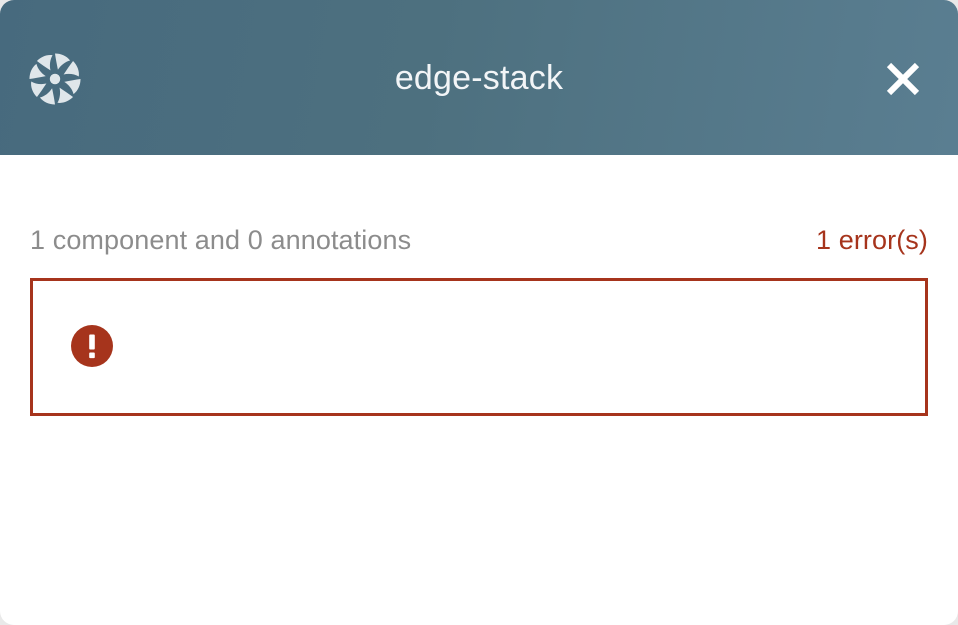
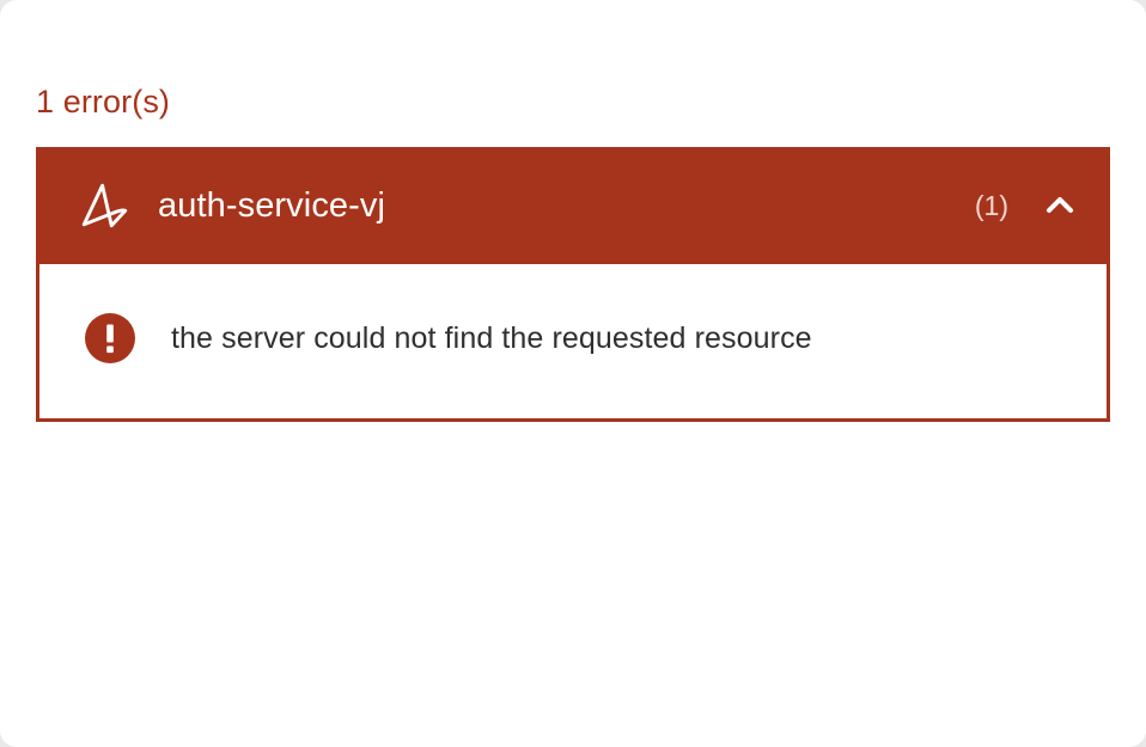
- edge-stack
- 1 component and 0 annotations
  1 error(s)
+ auth-service-vj
+ (1)
+ the server could not find the requested resource
